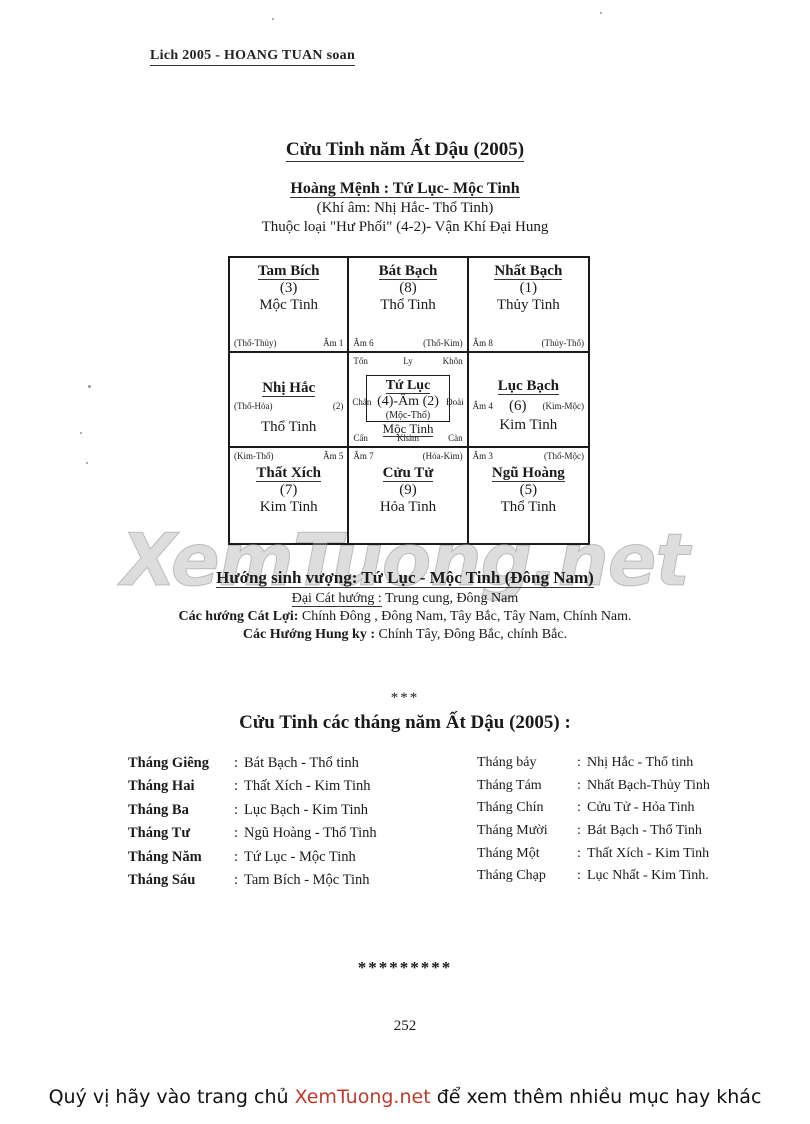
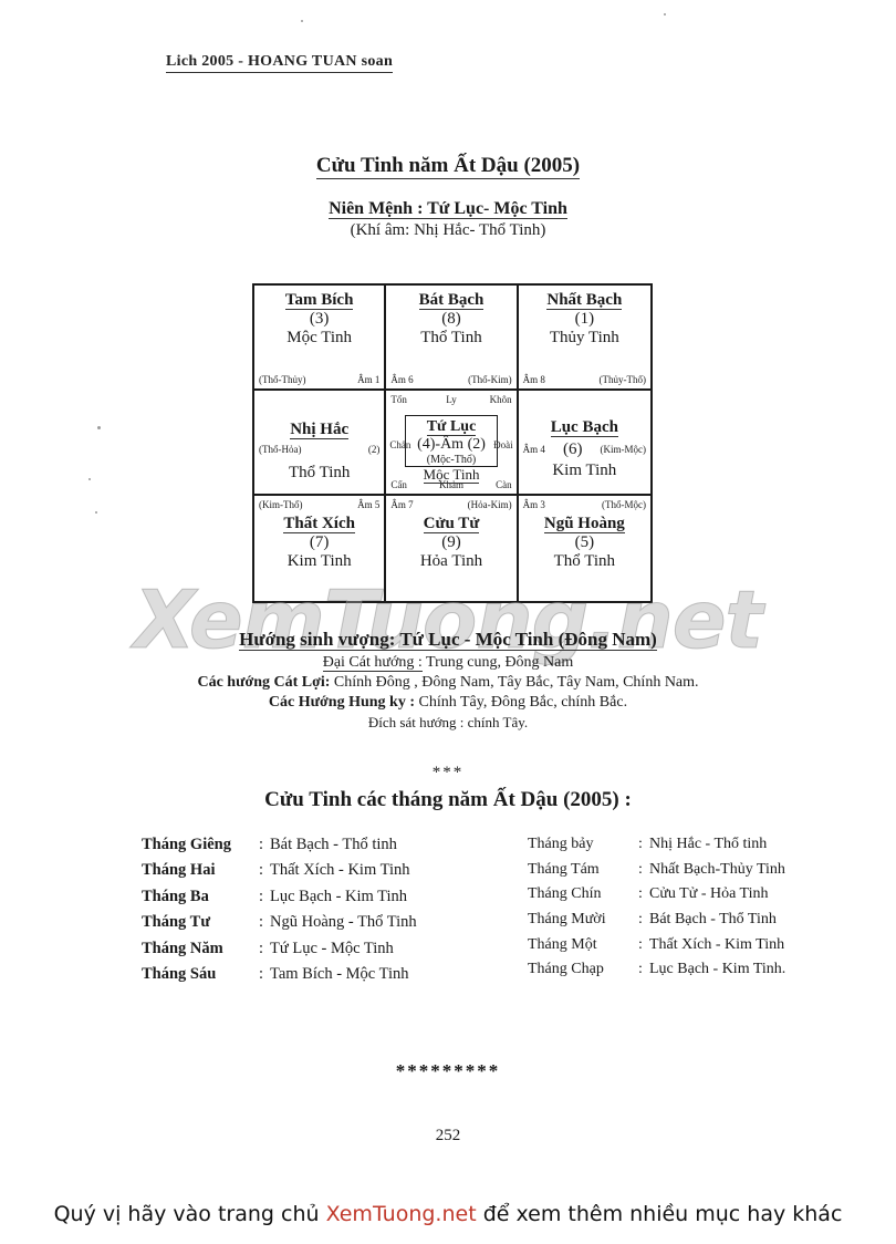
  Lich 2005 - HOANG TUAN soan
  Cửu Tinh năm Ất Dậu (2005)
- Hoàng Mệnh : Tứ Lục- Mộc Tinh
+ Niên Mệnh : Tứ Lục- Mộc Tinh
  (Khí âm: Nhị Hắc- Thổ Tinh)
- Thuộc loại "Hư Phối" (4-2)- Vận Khí Đại Hung
  Tam Bích
  (3)
  Mộc Tinh
  (Thổ-Thủy)
  Âm 1
  Bát Bạch
  (8)
  Thổ Tinh
  Âm 6
  (Thổ-Kim)
  Nhất Bạch
  (1)
  Thủy Tinh
  Âm 8
  (Thủy-Thổ)
  Nhị Hắc
  (Thổ-Hỏa)
  (2)
  Thổ Tinh
  Tốn
  Ly
  Khôn
  Chấn
  Đoài
  Cấn
  Khảm
  Càn
  Tứ Lục
  (4)-Âm (2)
  (Mộc-Thổ)
  Mộc Tinh
  Lục Bạch
  Âm 4
  (6)
  (Kim-Mộc)
  Kim Tinh
  (Kim-Thổ)
  Âm 5
  Thất Xích
  (7)
  Kim Tinh
  Âm 7
  (Hỏa-Kim)
  Cửu Tử
  (9)
  Hỏa Tinh
  Âm 3
  (Thổ-Mộc)
  Ngũ Hoàng
  (5)
  Thổ Tinh
  XemTuong.net
  Hướng sinh vượng: Tứ Lục - Mộc Tinh (Đông Nam)
  Đại Cát hướng : Trung cung, Đông Nam
  Các hướng Cát Lợi: Chính Đông , Đông Nam, Tây Bắc, Tây Nam, Chính Nam.
  Các Hướng Hung ky : Chính Tây, Đông Bắc, chính Bắc.
+ Đích sát hướng : chính Tây.
  ***
  Cửu Tinh các tháng năm Ất Dậu (2005) :
  Tháng Giêng
  :
  Bát Bạch - Thổ tinh
  Tháng Hai
  :
  Thất Xích - Kim Tinh
  Tháng Ba
  :
  Lục Bạch - Kim Tinh
  Tháng Tư
  :
  Ngũ Hoàng - Thổ Tinh
  Tháng Năm
  :
  Tứ Lục - Mộc Tinh
  Tháng Sáu
  :
  Tam Bích - Mộc Tinh
  Tháng bảy
  :
  Nhị Hắc - Thổ tinh
  Tháng Tám
  :
  Nhất Bạch-Thủy Tinh
  Tháng Chín
  :
  Cửu Tử - Hỏa Tinh
  Tháng Mười
  :
  Bát Bạch - Thổ Tinh
  Tháng Một
  :
  Thất Xích - Kim Tinh
  Tháng Chạp
  :
- Lục Nhất - Kim Tinh.
+ Lục Bạch - Kim Tinh.
  *********
  252
  Quý vị hãy vào trang chủ XemTuong.net để xem thêm nhiều mục hay khác
